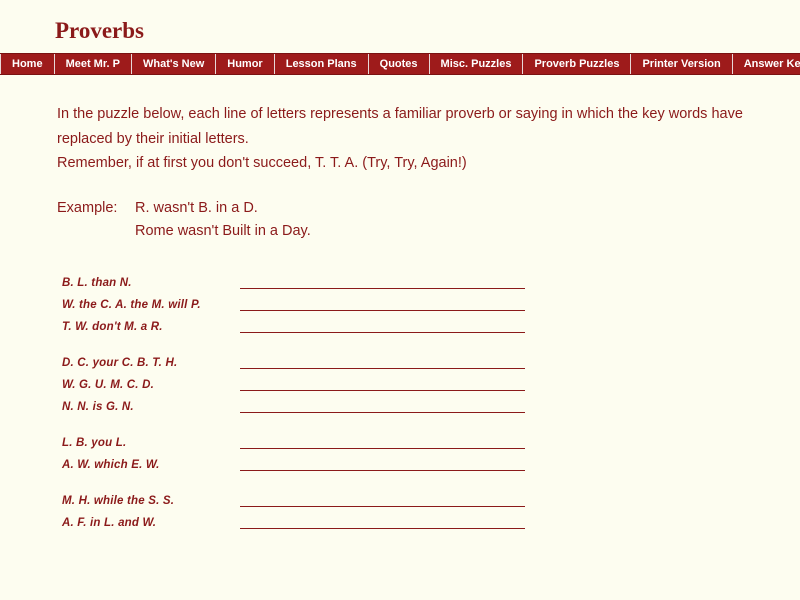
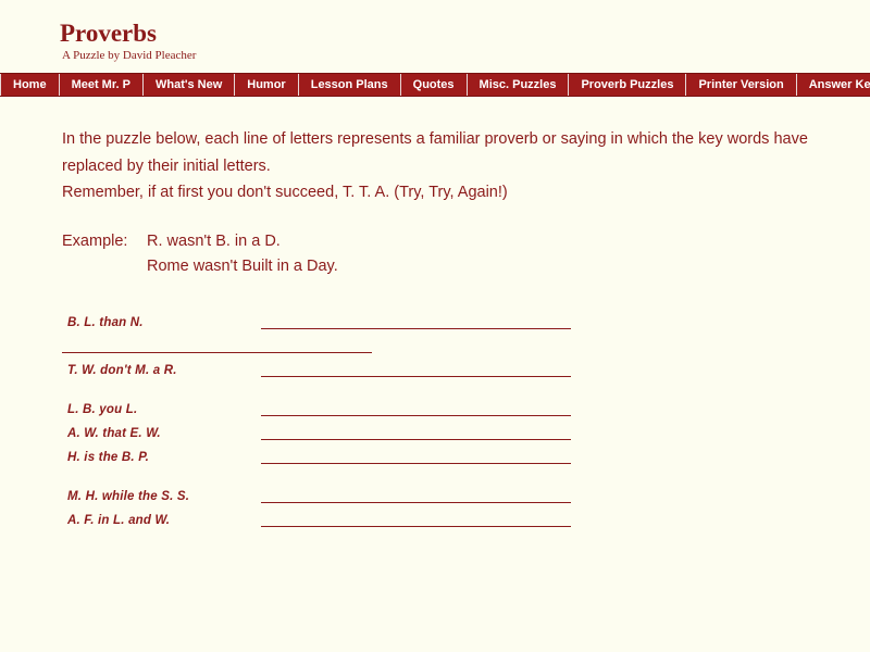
  Proverbs
+ A Puzzle by David Pleacher
  Home
  Meet Mr. P
  What's New
  Humor
  Lesson Plans
  Quotes
  Misc. Puzzles
  Proverb Puzzles
  Printer Version
  Answer Ke
  In the puzzle below, each line of letters represents a familiar proverb or saying in which the key words have
  replaced by their initial letters.
  Remember, if at first you don't succeed, T. T. A. (Try, Try, Again!)
  Example:
  R. wasn't B. in a D.
  Rome wasn't Built in a Day.
  B. L. than N.
- W. the C. A. the M. will P.
  T. W. don't M. a R.
- D. C. your C. B. T. H.
- W. G. U. M. C. D.
- N. N. is G. N.
  L. B. you L.
- A. W. which E. W.
+ A. W. that E. W.
+ H. is the B. P.
  M. H. while the S. S.
  A. F. in L. and W.
